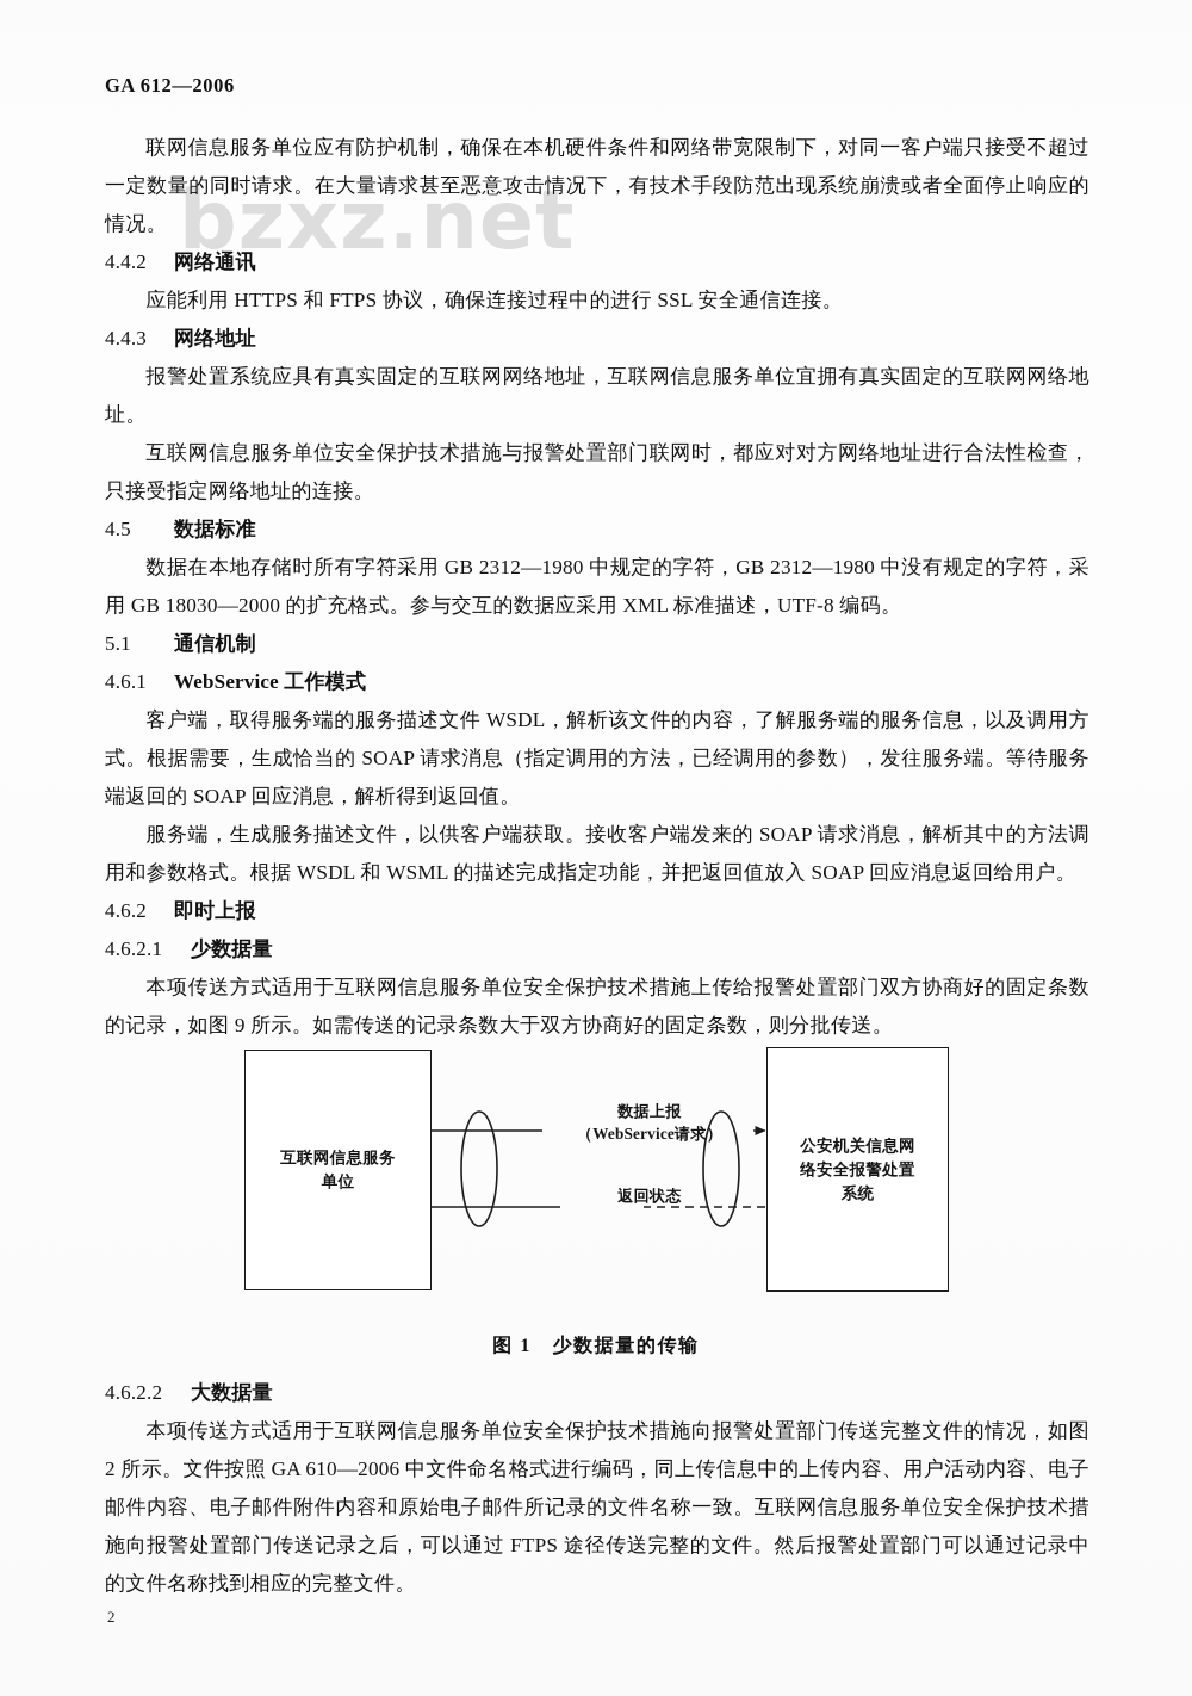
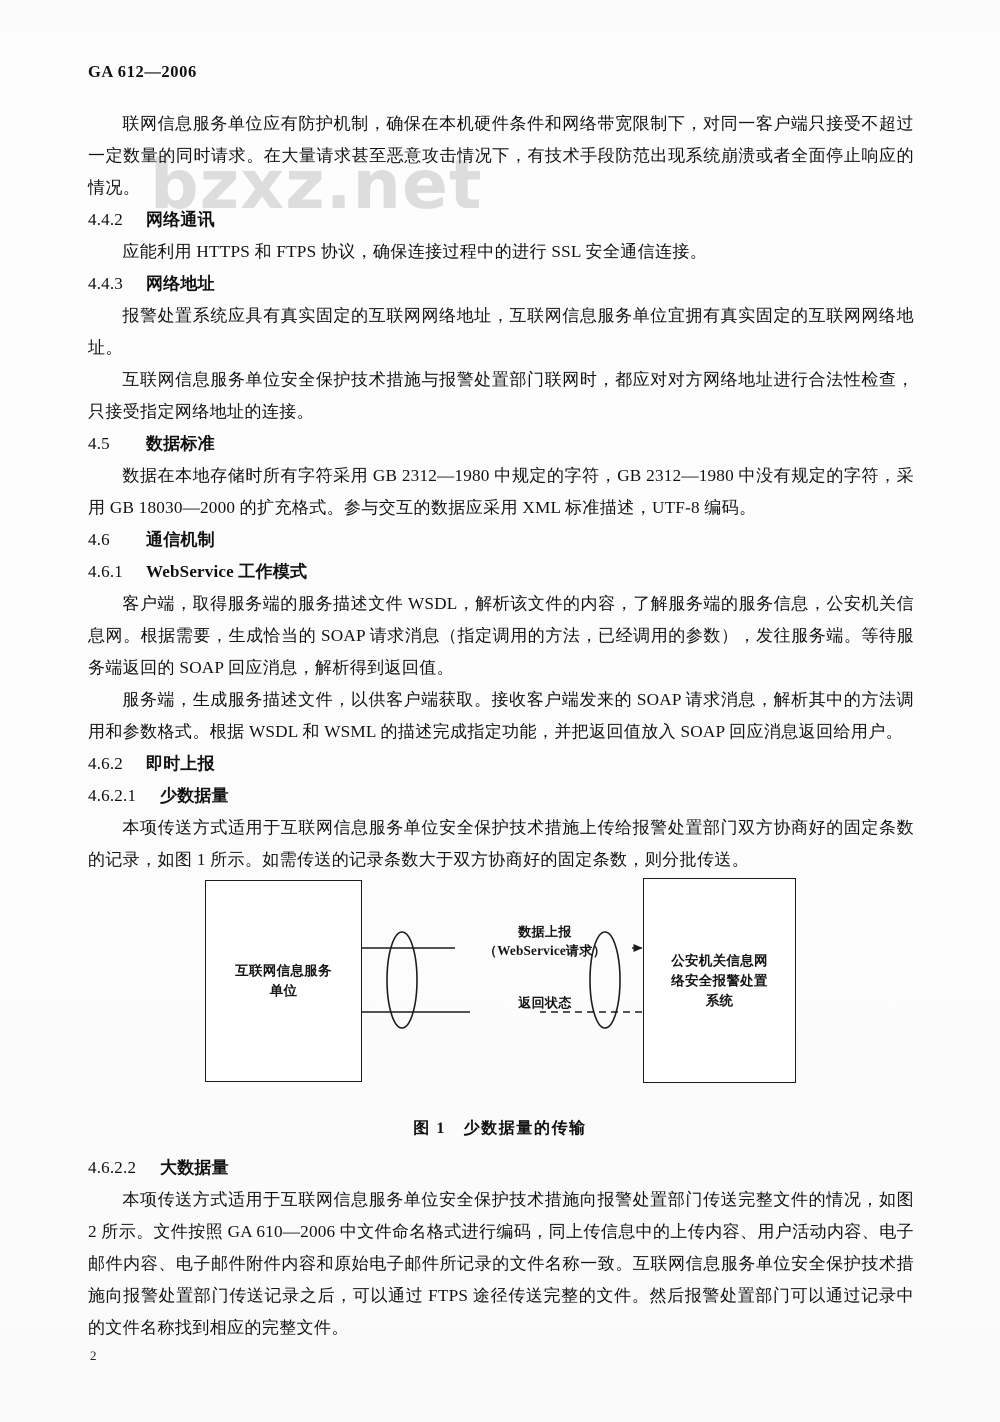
  GA 612—2006
  bzxz.net
  联网信息服务单位应有防护机制，确保在本机硬件条件和网络带宽限制下，对同一客户端只接受不超过一定数量的同时请求。在大量请求甚至恶意攻击情况下，有技术手段防范出现系统崩溃或者全面停止响应的情况。
  4.4.2 网络通讯
  应能利用 HTTPS 和 FTPS 协议，确保连接过程中的进行 SSL 安全通信连接。
  4.4.3 网络地址
  报警处置系统应具有真实固定的互联网网络地址，互联网信息服务单位宜拥有真实固定的互联网网络地址。
  互联网信息服务单位安全保护技术措施与报警处置部门联网时，都应对对方网络地址进行合法性检查，只接受指定网络地址的连接。
  4.5 数据标准
  数据在本地存储时所有字符采用 GB 2312—1980 中规定的字符，GB 2312—1980 中没有规定的字符，采用 GB 18030—2000 的扩充格式。参与交互的数据应采用 XML 标准描述，UTF-8 编码。
- 5.1 通信机制
+ 4.6 通信机制
  4.6.1 WebService 工作模式
- 客户端，取得服务端的服务描述文件 WSDL，解析该文件的内容，了解服务端的服务信息，以及调用方式。根据需要，生成恰当的 SOAP 请求消息（指定调用的方法，已经调用的参数），发往服务端。等待服务端返回的 SOAP 回应消息，解析得到返回值。
+ 客户端，取得服务端的服务描述文件 WSDL，解析该文件的内容，了解服务端的服务信息，公安机关信息网。根据需要，生成恰当的 SOAP 请求消息（指定调用的方法，已经调用的参数），发往服务端。等待服务端返回的 SOAP 回应消息，解析得到返回值。
  服务端，生成服务描述文件，以供客户端获取。接收客户端发来的 SOAP 请求消息，解析其中的方法调用和参数格式。根据 WSDL 和 WSML 的描述完成指定功能，并把返回值放入 SOAP 回应消息返回给用户。
  4.6.2 即时上报
  4.6.2.1 少数据量
- 本项传送方式适用于互联网信息服务单位安全保护技术措施上传给报警处置部门双方协商好的固定条数的记录，如图 9 所示。如需传送的记录条数大于双方协商好的固定条数，则分批传送。
+ 本项传送方式适用于互联网信息服务单位安全保护技术措施上传给报警处置部门双方协商好的固定条数的记录，如图 1 所示。如需传送的记录条数大于双方协商好的固定条数，则分批传送。
  互联网信息服务
  单位
  公安机关信息网
  络安全报警处置
  系统
  数据上报
  （WebService请求）
  返回状态
  图 1 少数据量的传输
  4.6.2.2 大数据量
  本项传送方式适用于互联网信息服务单位安全保护技术措施向报警处置部门传送完整文件的情况，如图 2 所示。文件按照 GA 610—2006 中文件命名格式进行编码，同上传信息中的上传内容、用户活动内容、电子邮件内容、电子邮件附件内容和原始电子邮件所记录的文件名称一致。互联网信息服务单位安全保护技术措施向报警处置部门传送记录之后，可以通过 FTPS 途径传送完整的文件。然后报警处置部门可以通过记录中的文件名称找到相应的完整文件。
  2
